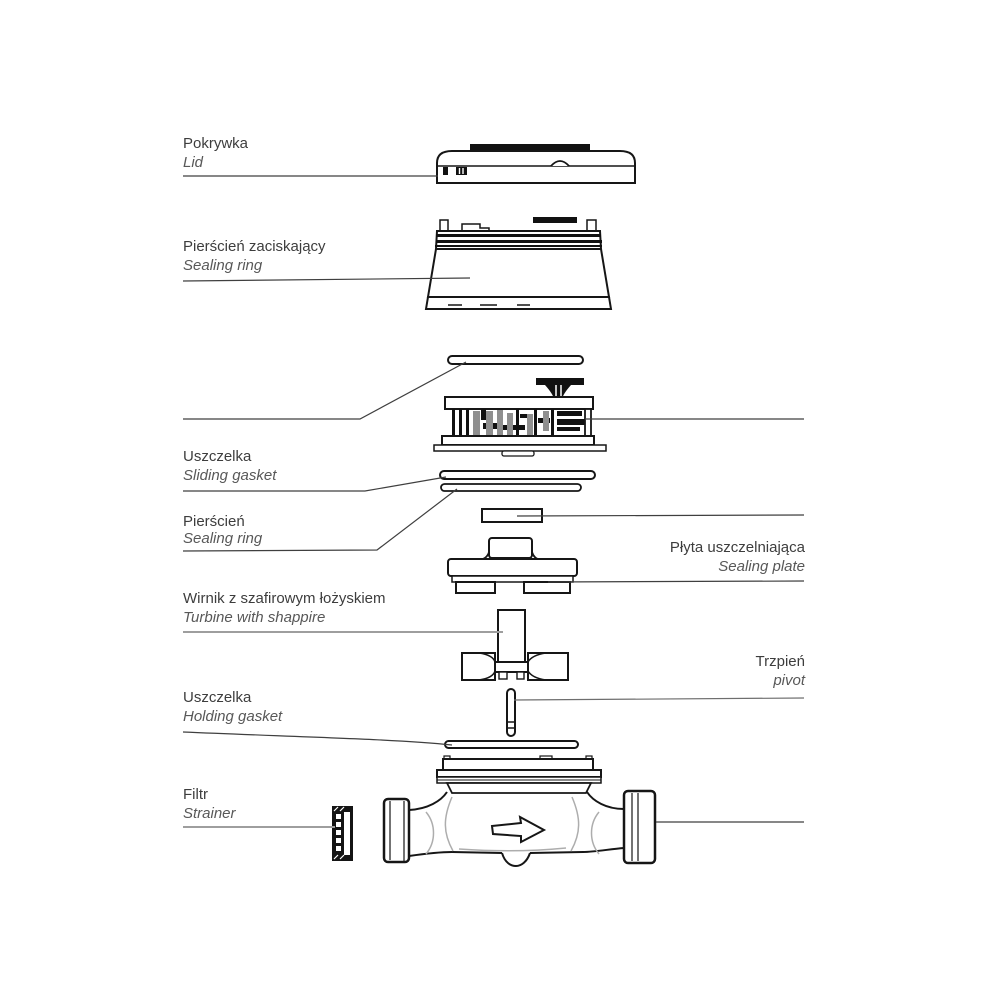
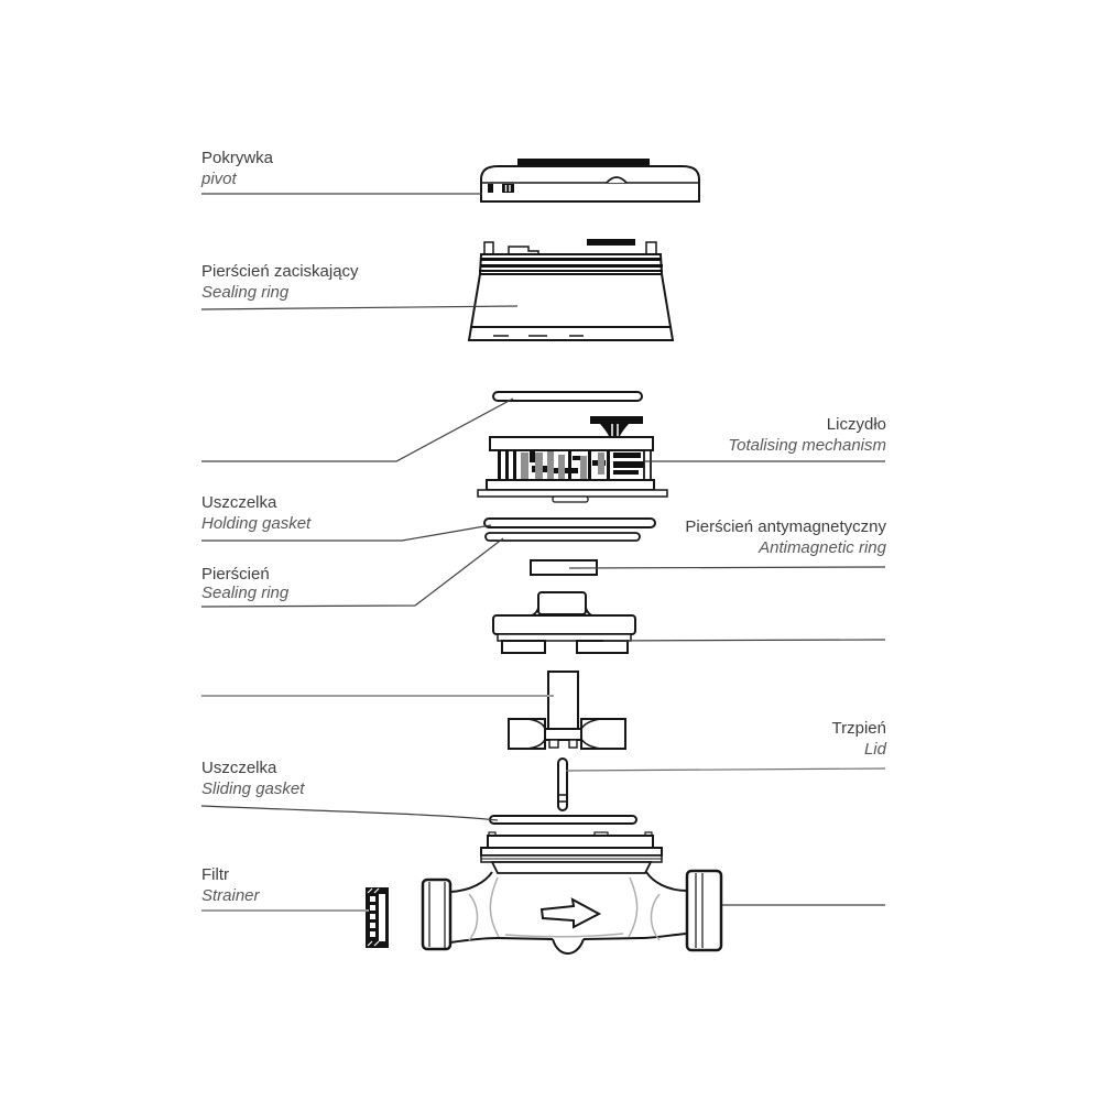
  Pokrywka
- Lid
+ pivot
  Pierścień zaciskający
  Sealing ring
+ Liczydło
+ Totalising mechanism
  Uszczelka
- Sliding gasket
+ Holding gasket
+ Pierścień antymagnetyczny
+ Antimagnetic ring
  Pierścień
  Sealing ring
- Płyta uszczelniająca
- Sealing plate
- Wirnik z szafirowym łożyskiem
- Turbine with shappire
  Trzpień
- pivot
+ Lid
  Uszczelka
- Holding gasket
+ Sliding gasket
  Filtr
  Strainer
